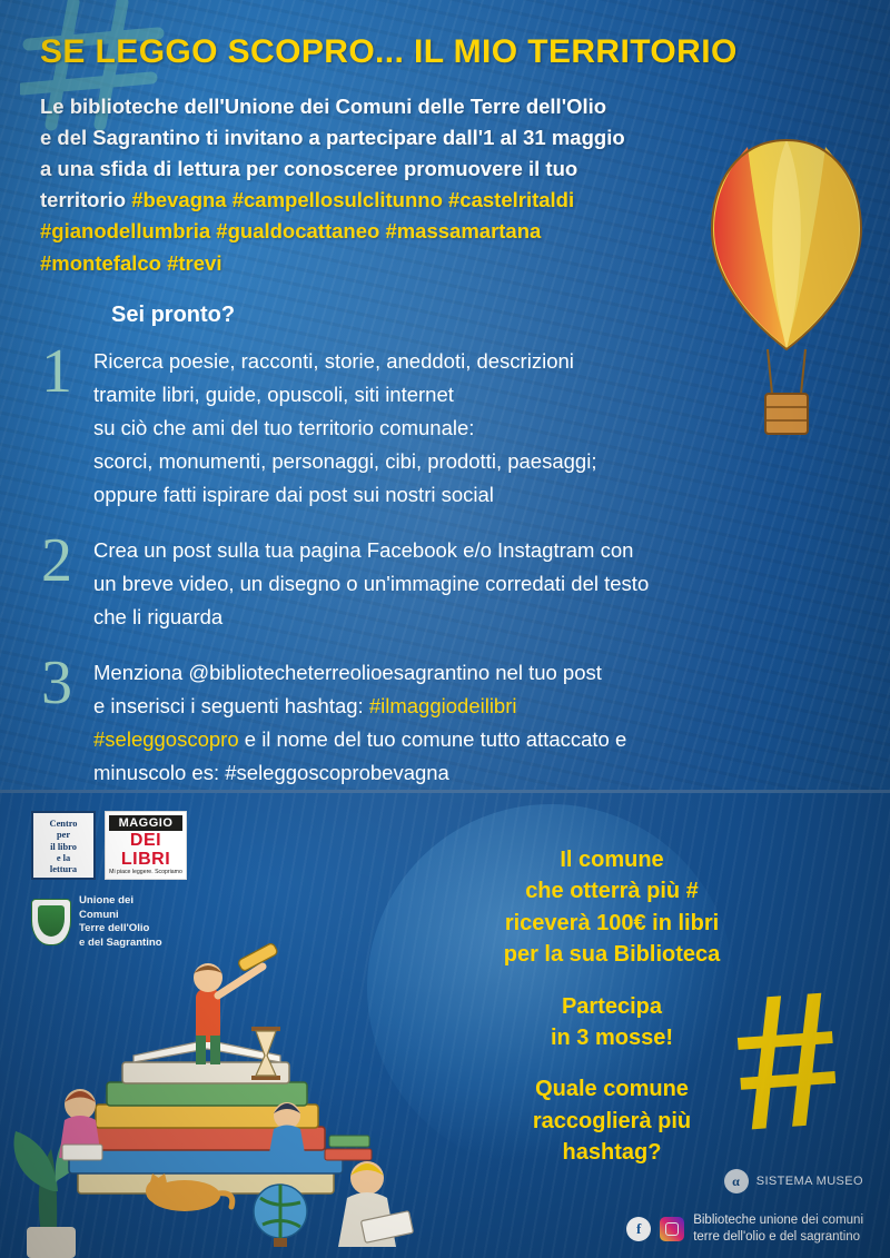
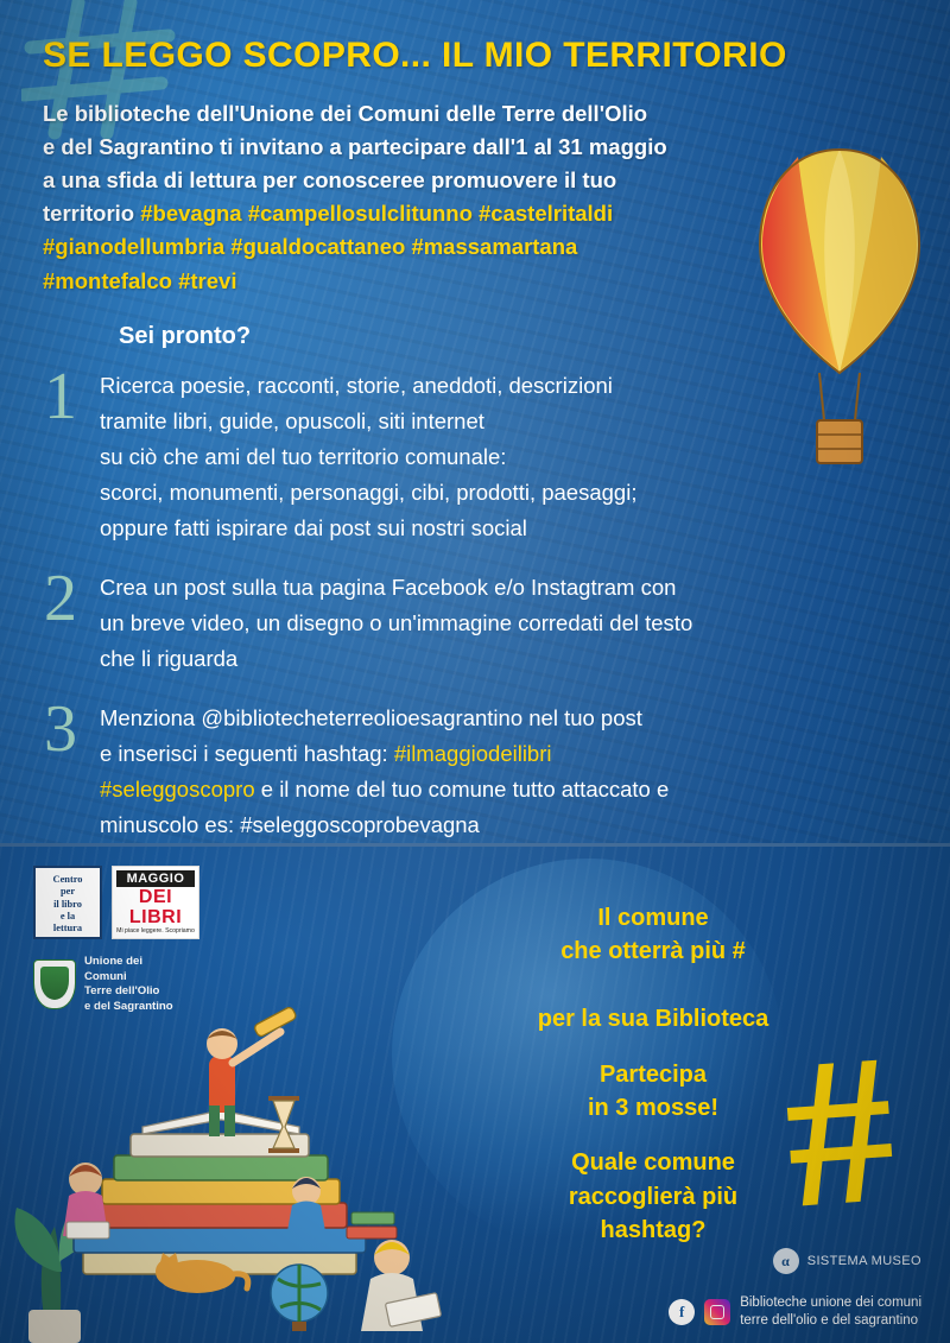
  Il comune
  che otterrà più #
- riceverà 100€ in libri
  per la sua Biblioteca Partecipa
  in 3 mosse! Quale comune
  raccoglierà più
  hashtag?
